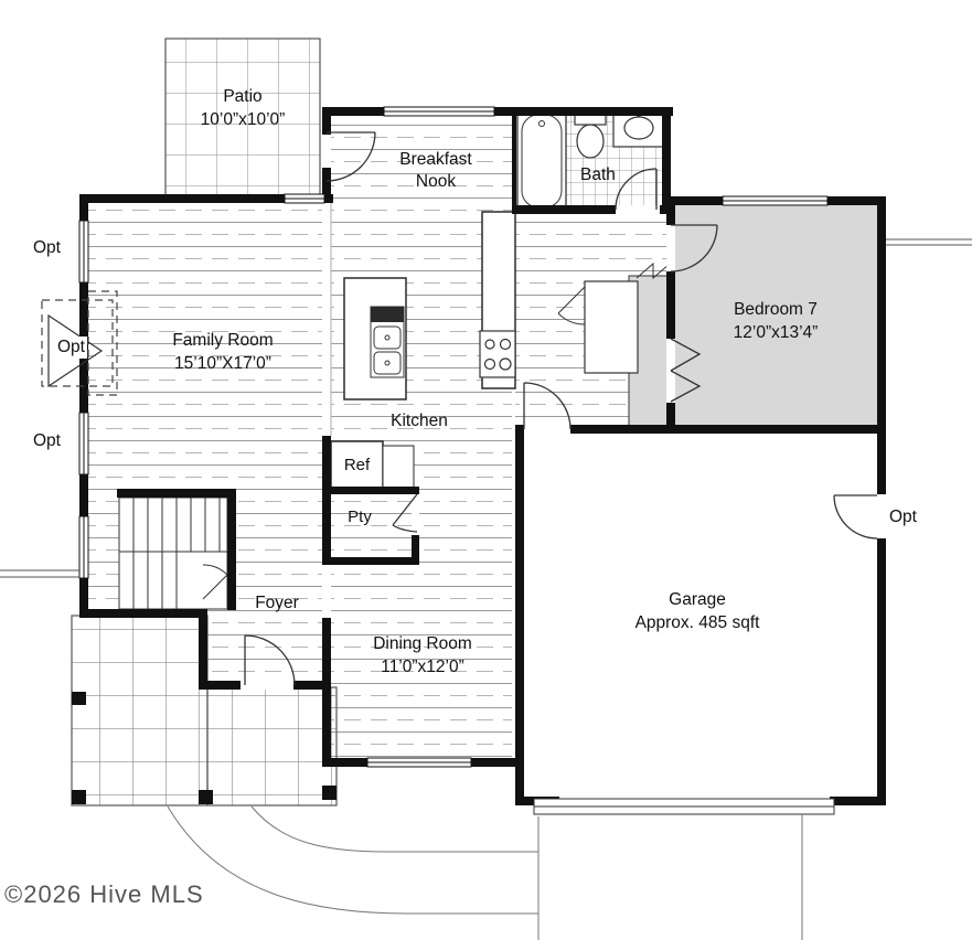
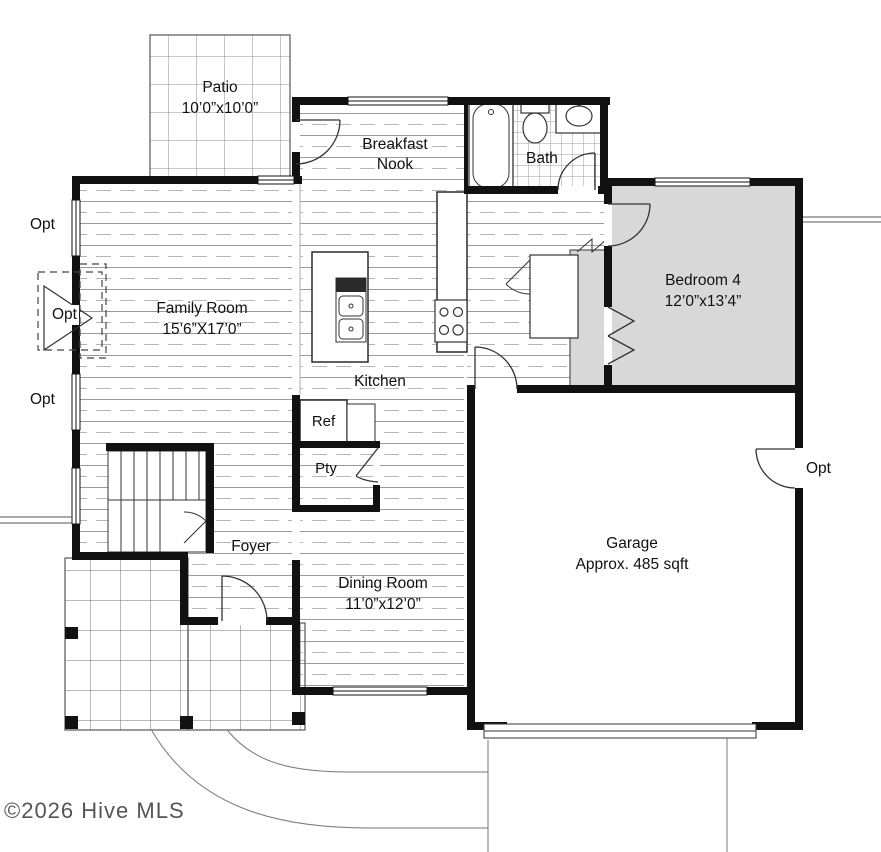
  Patio
  10’0”x10’0”
  Breakfast Nook
  Bath
- Bedroom 7
+ Bedroom 4
  12’0”x13’4”
  Family Room
- 15’10”X17’0”
+ 15’6”X17’0”
  Kitchen
  Ref
  Pty
  Foyer
  Dining Room
  11’0”x12’0”
  Garage
  Approx. 485 sqft
  Opt
  Opt
  Opt
  Opt
  ©2026 Hive MLS
